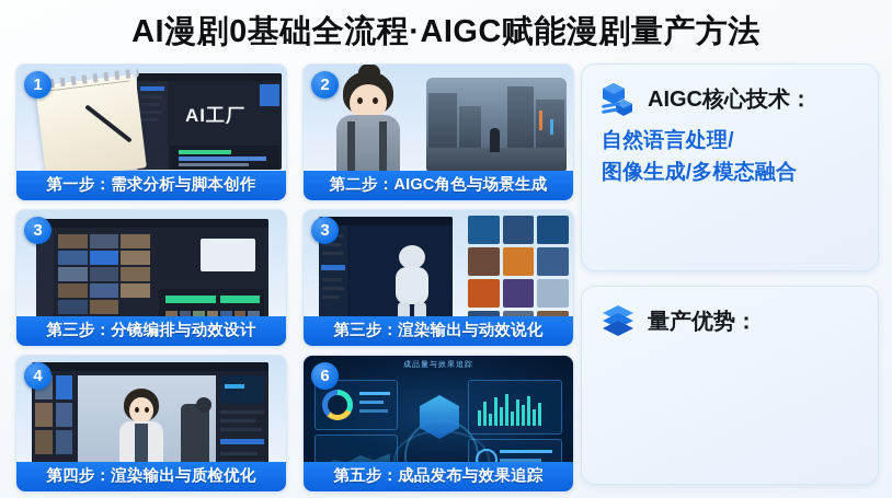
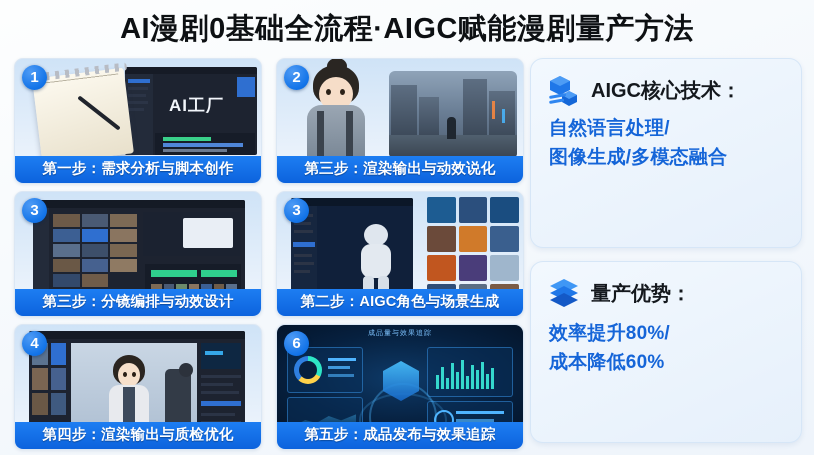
  AI漫剧0基础全流程·AIGC赋能漫剧量产方法
  AI工厂
  1
  第一步：需求分析与脚本创作
  2
- 第二步：AIGC角色与场景生成
+ 第三步：渲染输出与动效说化
  3
  第三步：分镜编排与动效设计
  3
- 第三步：渲染输出与动效说化
+ 第二步：AIGC角色与场景生成
  4
  第四步：渲染输出与质检优化
  6
  第五步：成品发布与效果追踪
  AIGC核心技术：
  自然语言处理/
  图像生成/多模态融合
  量产优势：
+ 效率提升80%/
+ 成本降低60%
